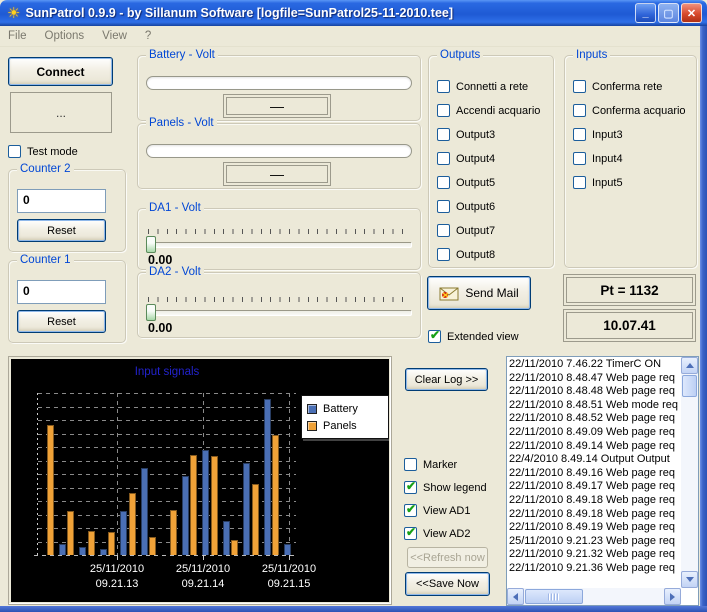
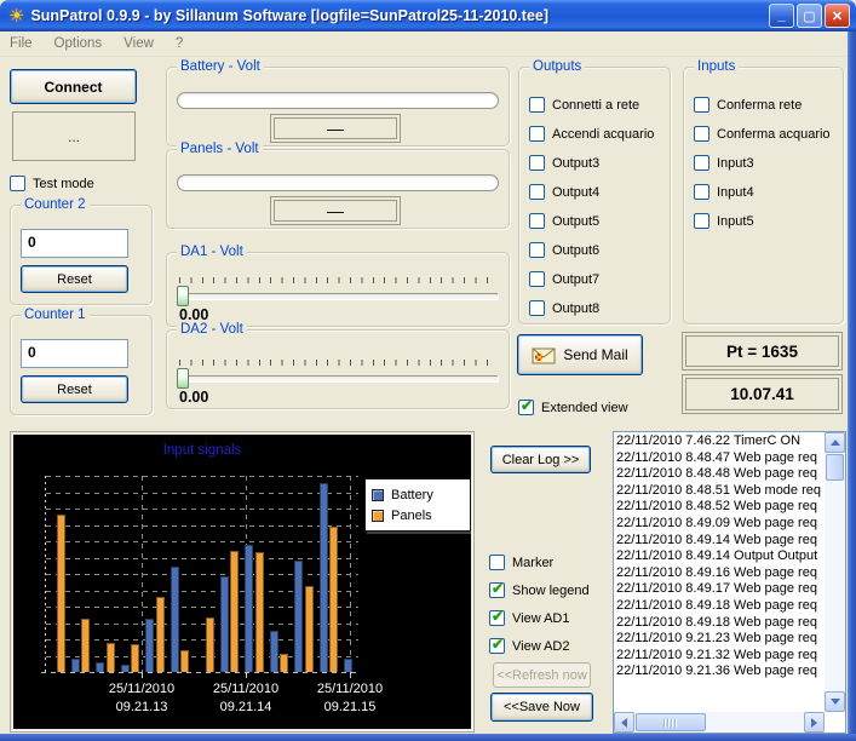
  ☀
  SunPatrol 0.9.9 - by Sillanum Software [logfile=SunPatrol25-11-2010.tee]
  _
  ▢
  ✕
  File
  Options
  View
  ?
  Connect
  ...
  Test mode
  Counter 2
  0
  Reset
  Counter 1
  0
  Reset
  Battery - Volt
  —
  Panels - Volt
  —
  DA1 - Volt
  0.00
  DA2 - Volt
  0.00
  Outputs
  Connetti a rete
  Accendi acquario
  Output3
  Output4
  Output5
  Output6
  Output7
  Output8
  Inputs
  Conferma rete
  Conferma acquario
  Input3
  Input4
  Input5
  Send Mail
- Pt = 1132
+ Pt = 1635
  10.07.41
  Extended view
  Input signals
  25/11/2010
  09.21.13
  25/11/2010
  09.21.14
  25/11/2010
  09.21.15
  Battery
  Panels
  Clear Log >>
  Marker
  Show legend
  View AD1
  View AD2
  <<Refresh now
  <<Save Now
  22/11/2010 7.46.22 TimerC ON
  22/11/2010 8.48.47 Web page req
  22/11/2010 8.48.48 Web page req
  22/11/2010 8.48.51 Web mode req
  22/11/2010 8.48.52 Web page req
  22/11/2010 8.49.09 Web page req
  22/11/2010 8.49.14 Web page req
- 22/4/2010 8.49.14 Output Output
+ 22/11/2010 8.49.14 Output Output
  22/11/2010 8.49.16 Web page req
  22/11/2010 8.49.17 Web page req
  22/11/2010 8.49.18 Web page req
  22/11/2010 8.49.18 Web page req
- 22/11/2010 8.49.19 Web page req
- 25/11/2010 9.21.23 Web page req
+ 22/11/2010 9.21.23 Web page req
  22/11/2010 9.21.32 Web page req
  22/11/2010 9.21.36 Web page req
